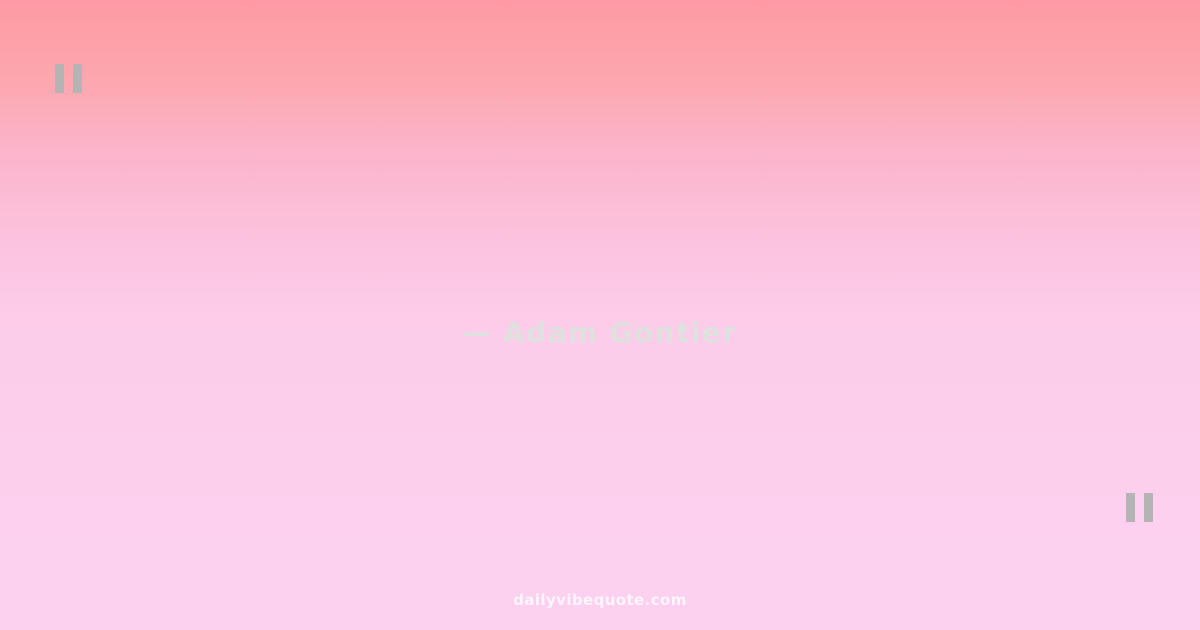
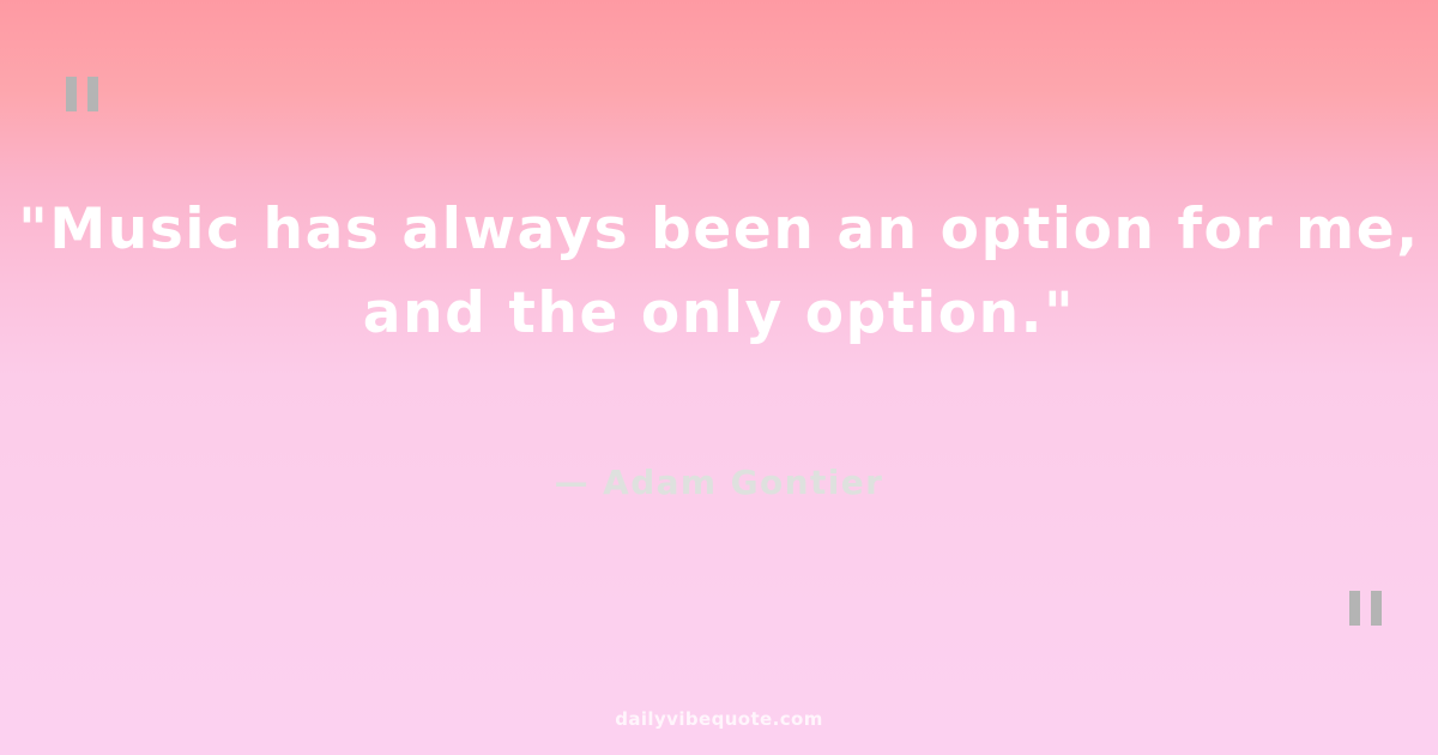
+ "Music has always been an option for me,
+ and the only option."
  — Adam Gontier
  dailyvibequote.com
